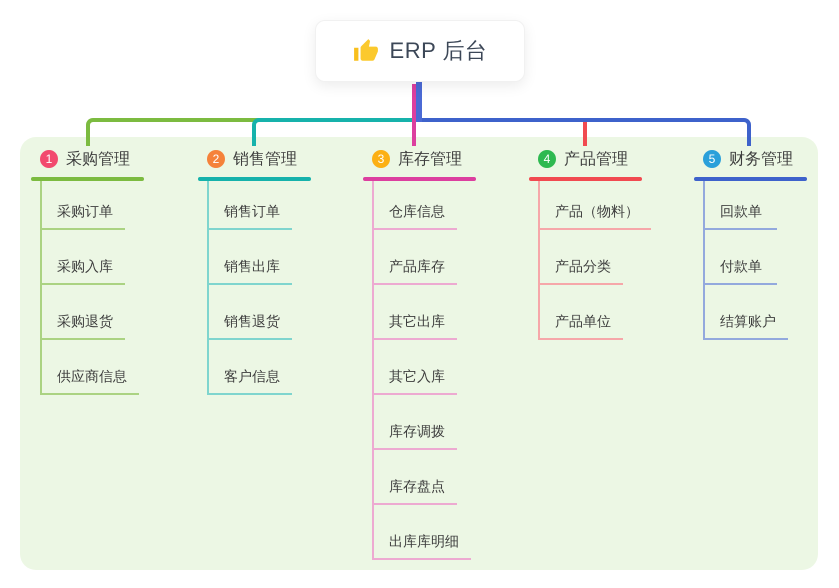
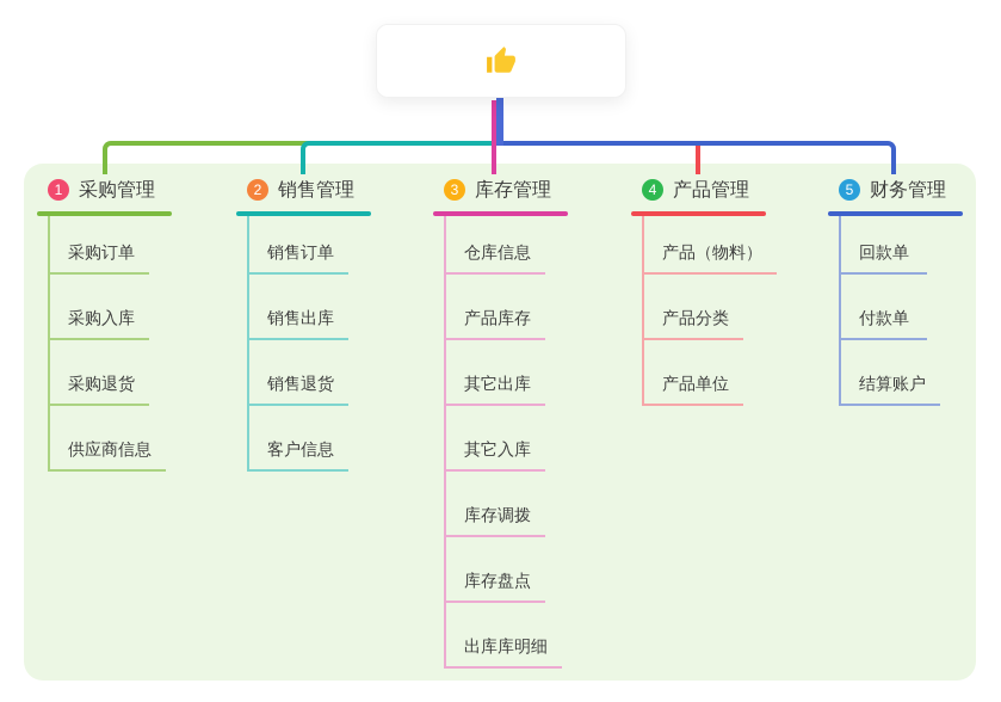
- ERP 后台
  1
  采购管理
  采购订单
  采购入库
  采购退货
  供应商信息
  2
  销售管理
  销售订单
  销售出库
  销售退货
  客户信息
  3
  库存管理
  仓库信息
  产品库存
  其它出库
  其它入库
  库存调拨
  库存盘点
  出库库明细
  4
  产品管理
  产品（物料）
  产品分类
  产品单位
  5
  财务管理
  回款单
  付款单
  结算账户
